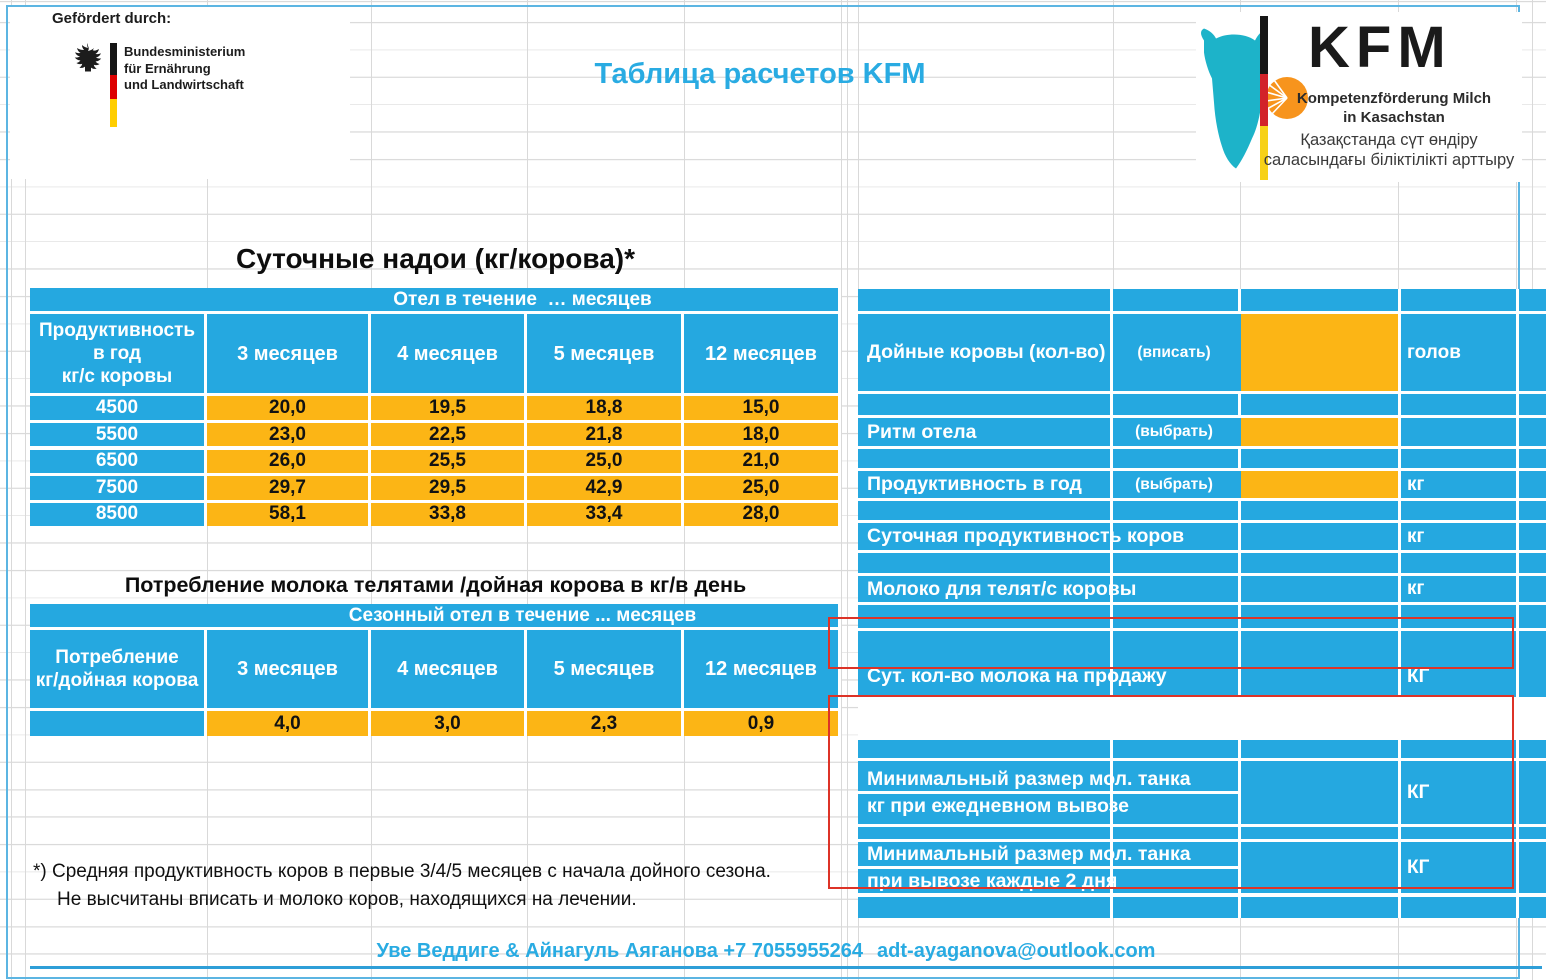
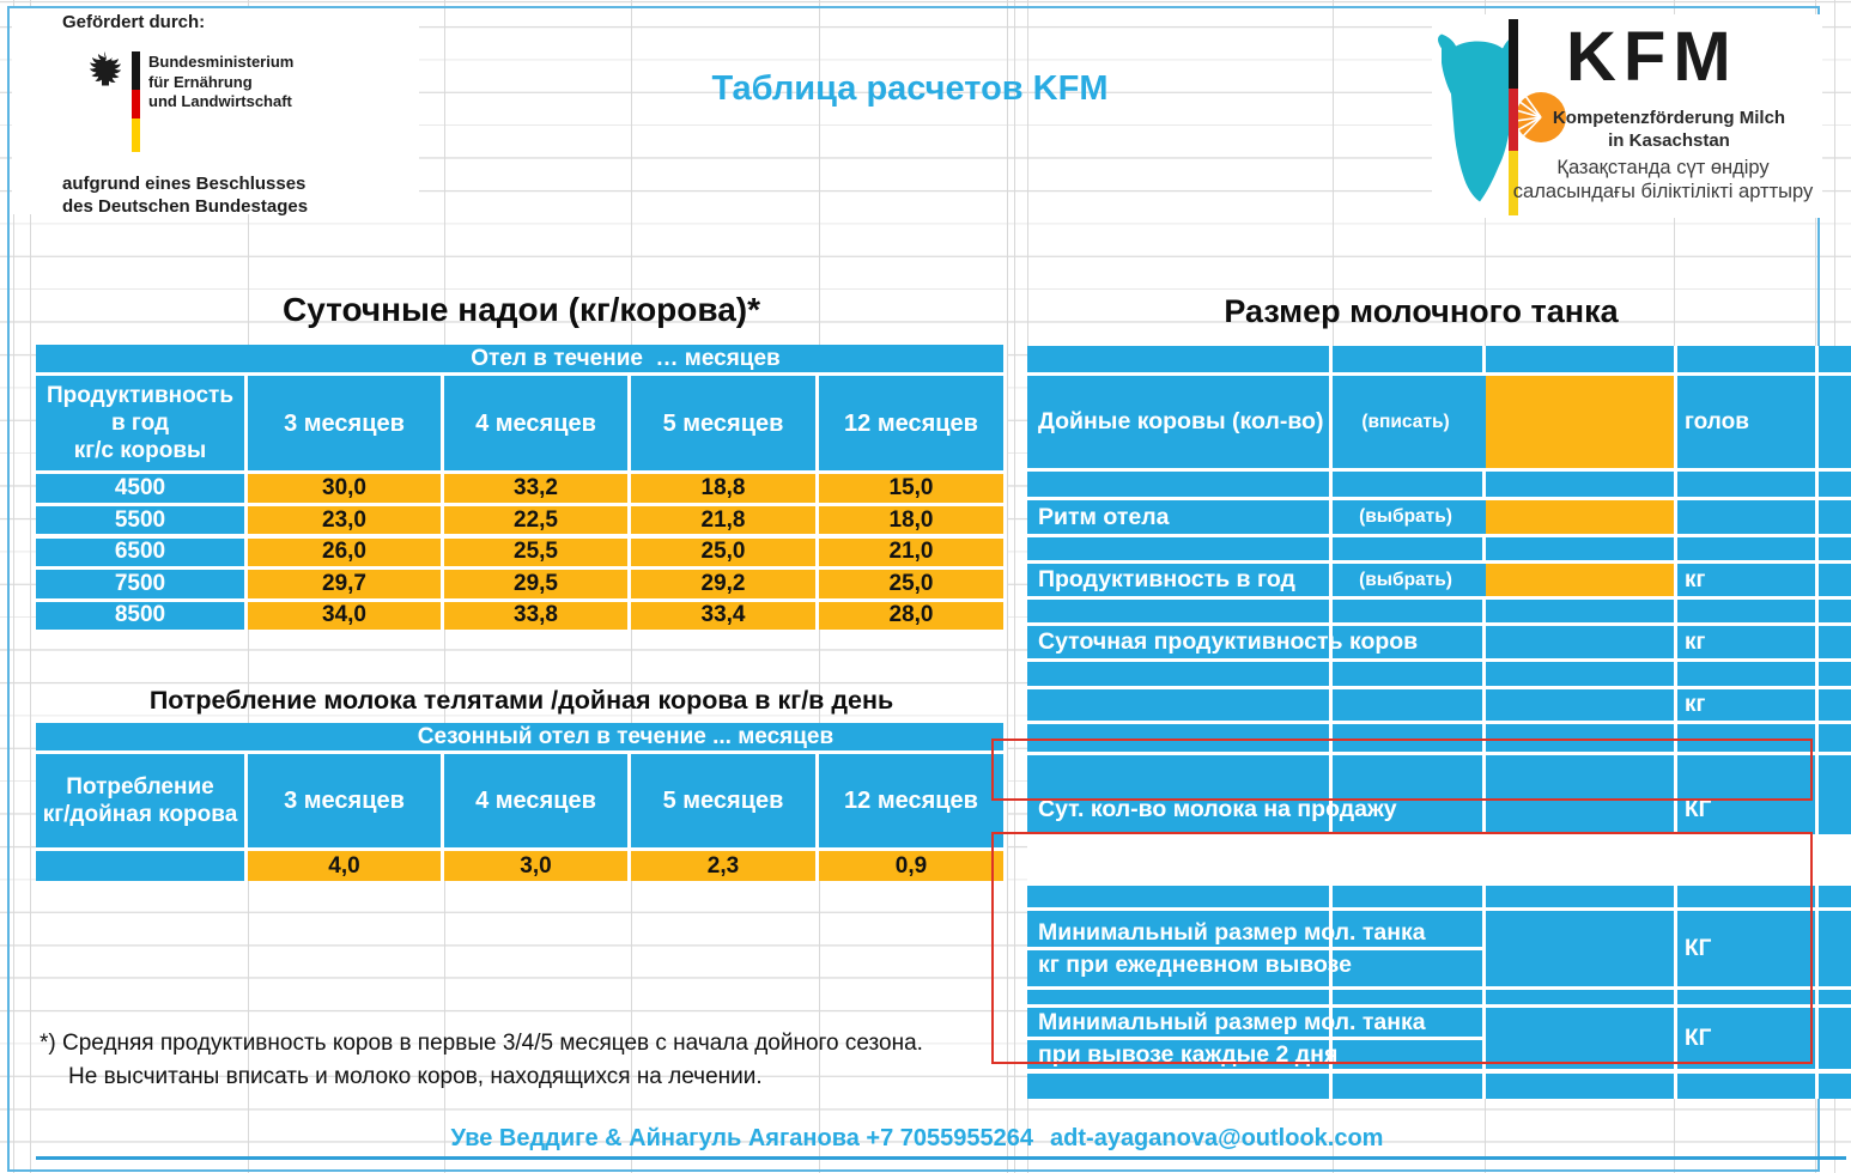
  Gefördert durch:
  Bundesministerium
  für Ernährung
  und Landwirtschaft
+ aufgrund eines Beschlusses
+ des Deutschen Bundestages
  Таблица расчетов KFM
  KFM
  Kompetenzförderung Milch
  in Kasachstan
  Қазақстанда сүт өндіру
  саласындағы біліктілікті арттыру
  Суточные надои (кг/корова)*
  Отел в течение … месяцев
  Продуктивность
  в год
  кг/с коровы
  3 месяцев
  4 месяцев
  5 месяцев
  12 месяцев
  4500
- 20,0
+ 30,0
- 19,5
+ 33,2
  18,8
  15,0
  5500
  23,0
  22,5
  21,8
  18,0
  6500
  26,0
  25,5
  25,0
  21,0
  7500
  29,7
  29,5
- 42,9
+ 29,2
  25,0
  8500
- 58,1
+ 34,0
  33,8
  33,4
  28,0
  Потребление молока телятами /дойная корова в кг/в день
  Сезонный отел в течение ... месяцев
  Потребление
  кг/дойная корова
  3 месяцев
  4 месяцев
  5 месяцев
  12 месяцев
  4,0
  3,0
  2,3
  0,9
+ Размер молочного танка
  Дойные коровы (кол-во)
  (вписать)
  голов
  Ритм отела
  (выбрать)
  Продуктивность в год
  (выбрать)
  кг
  Суточная продуктивность коров
  кг
- Молоко для телят/с коровы
  кг
  Сут. кол-во молока на прдажу
  КГ
  Минимальный размер мол. танка
  кг при ежедневном вывозе
  КГ
  Минимальный размер мол. танка
  при вывозе каждые 2 дн
  КГ
  *) Средняя продуктивность коров в первые 3/4/5 месяцев с начала дойного сезона.
  Не высчитаны вписать и молоко коров, находящихся на лечении.
  Уве Веддиге & Айнагуль Аяганова +7 7055955264 adt-ayaganova@outlook.com
